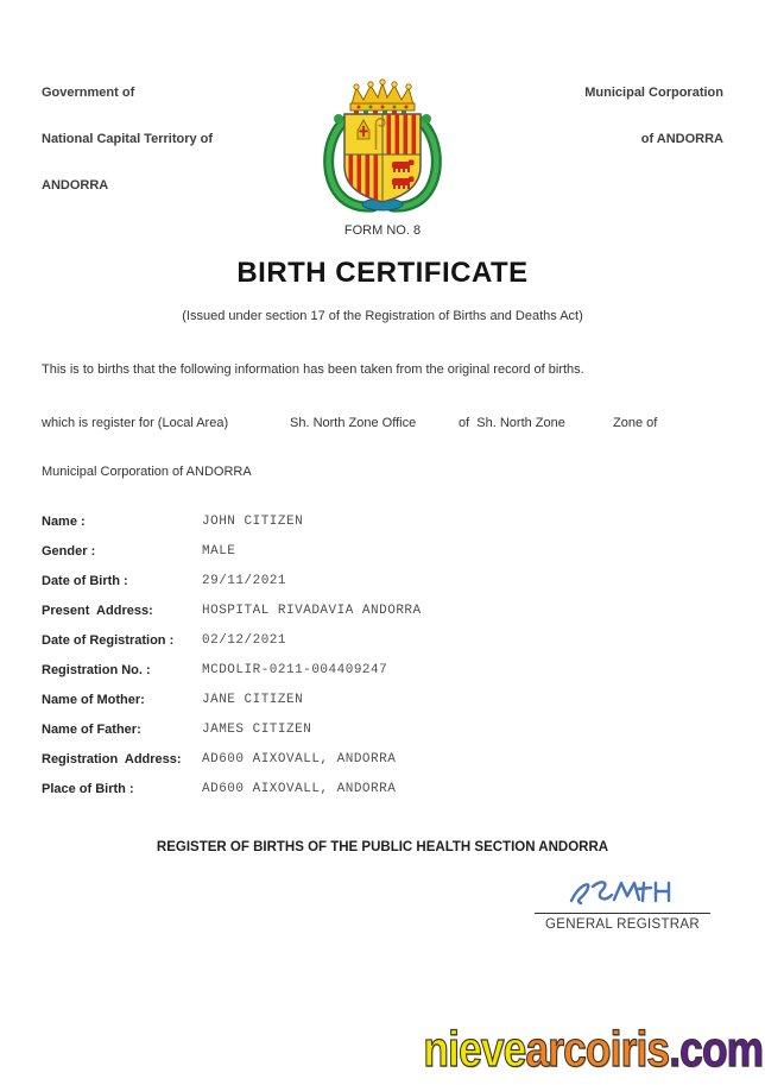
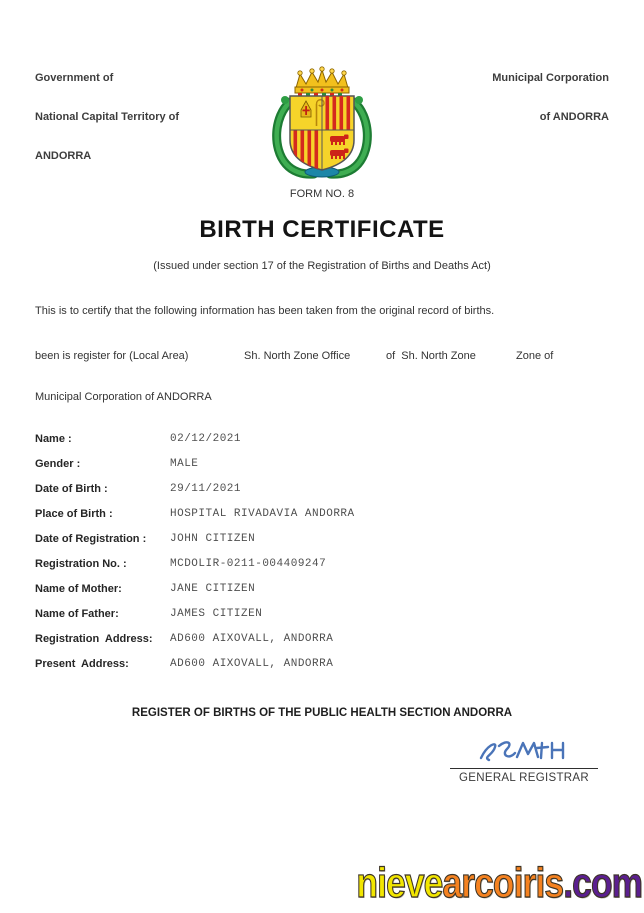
  Government of
  National Capital Territory of
  ANDORRA
  Municipal Corporation
  of ANDORRA
  FORM NO. 8
  BIRTH CERTIFICATE
  (Issued under section 17 of the Registration of Births and Deaths Act)
- This is to births that the following information has been taken from the original record of births.
+ This is to certify that the following information has been taken from the original record of births.
- which is register for (Local Area)
+ been is register for (Local Area)
  Sh. North Zone Office
  of Sh. North Zone
  Zone of
  Municipal Corporation of ANDORRA
  Name :
- JOHN CITIZEN
+ 02/12/2021
  Gender :
  MALE
  Date of Birth :
  29/11/2021
- Present Address:
+ Place of Birth :
  HOSPITAL RIVADAVIA ANDORRA
  Date of Registration :
- 02/12/2021
+ JOHN CITIZEN
  Registration No. :
  MCDOLIR-0211-004409247
  Name of Mother:
  JANE CITIZEN
  Name of Father:
  JAMES CITIZEN
  Registration Address:
  AD600 AIXOVALL, ANDORRA
- Place of Birth :
+ Present Address:
  AD600 AIXOVALL, ANDORRA
  REGISTER OF BIRTHS OF THE PUBLIC HEALTH SECTION ANDORRA
  GENERAL REGISTRAR
  nievearcoiris.com
